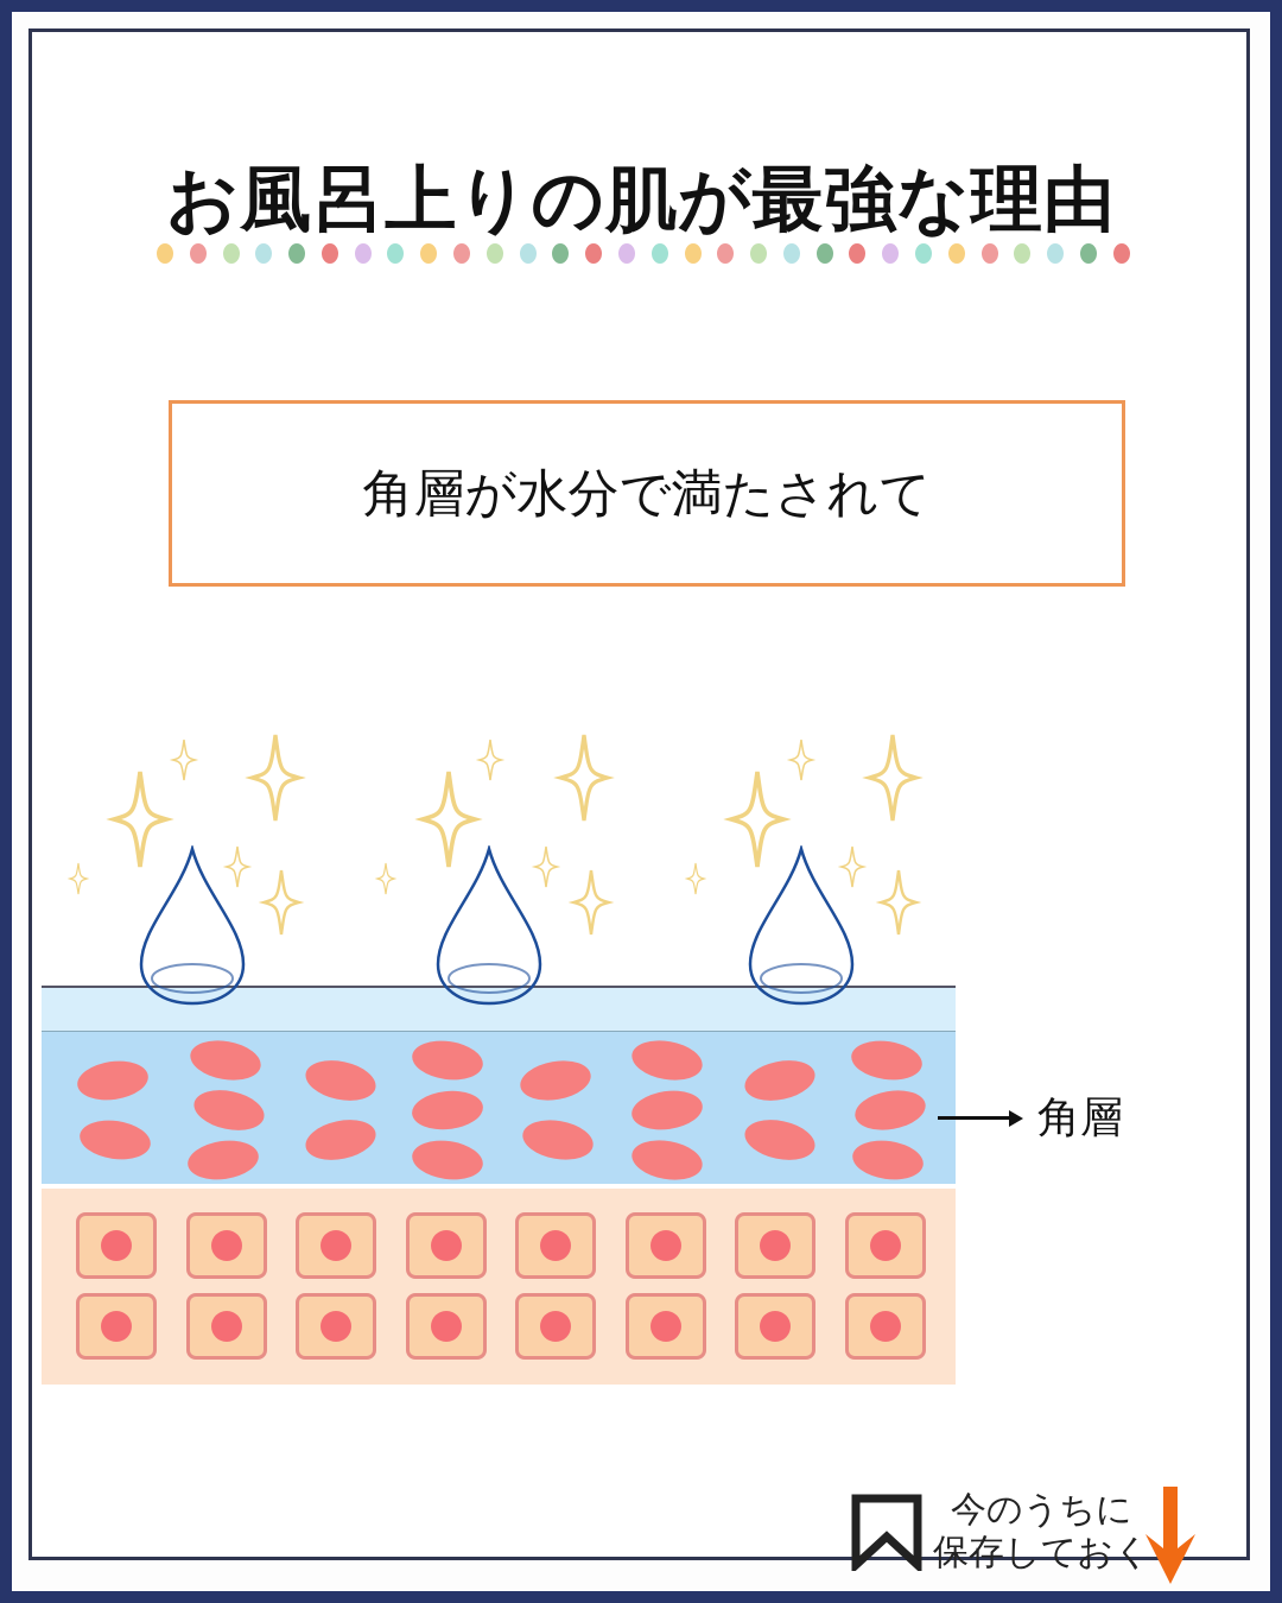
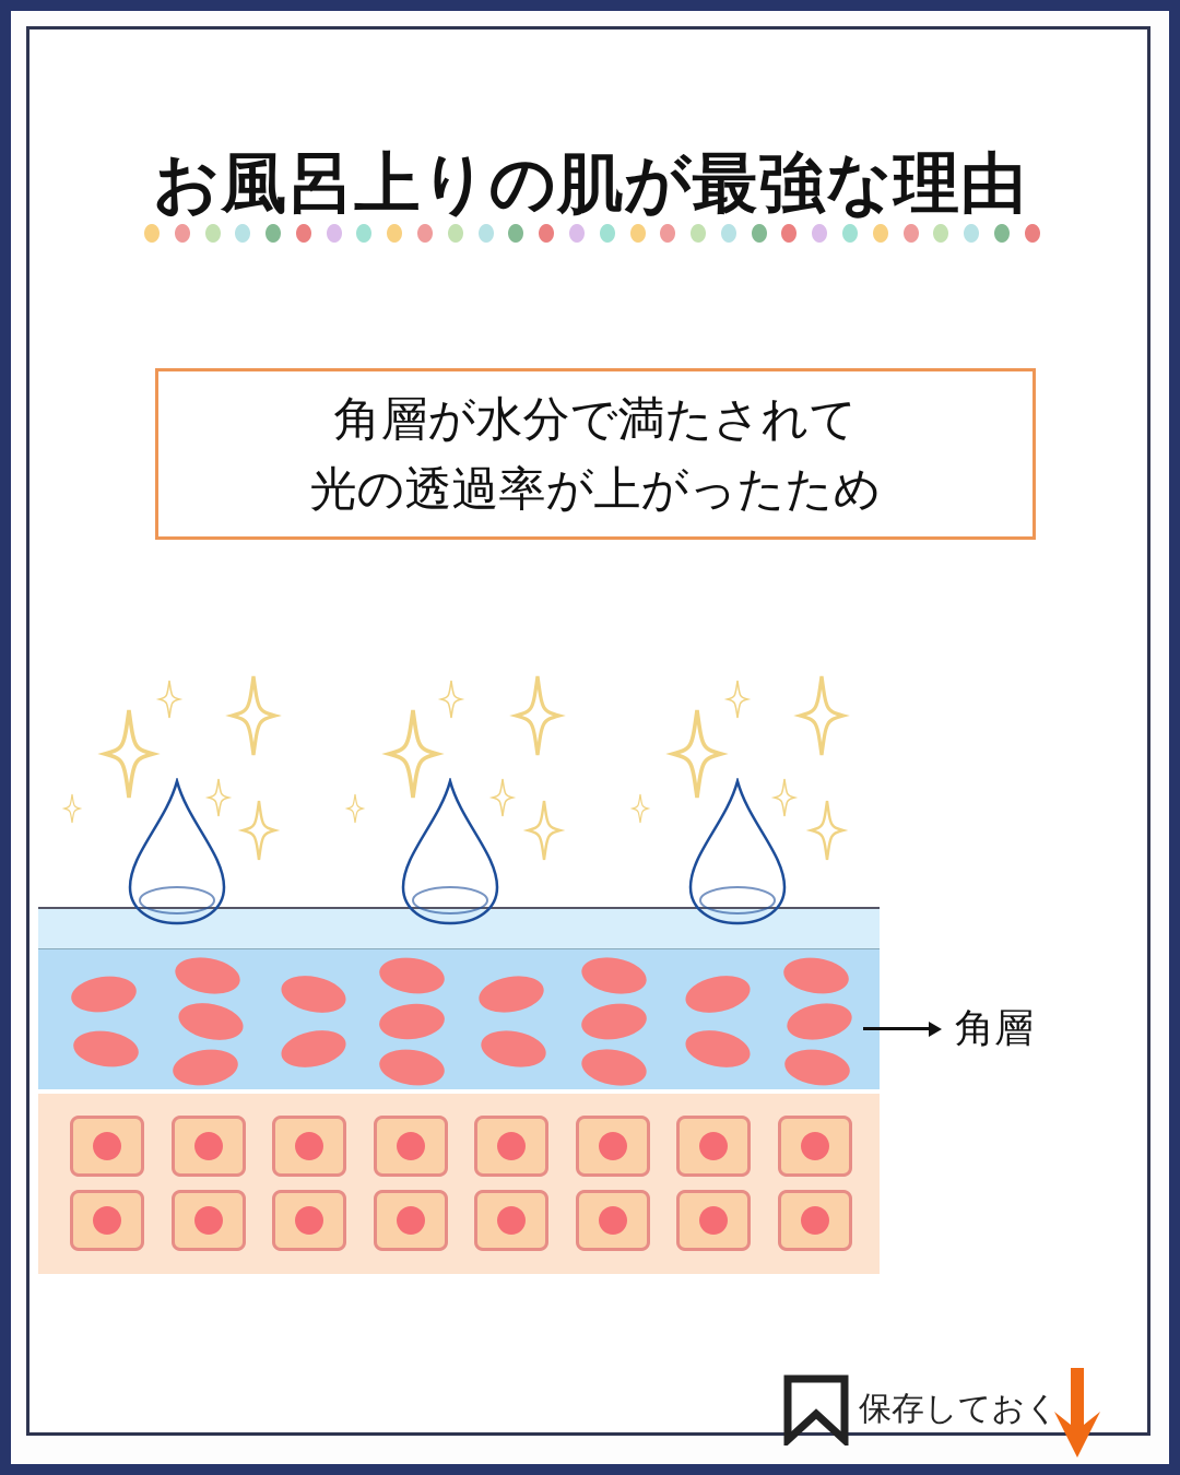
  お風呂上りの肌が最強な理由
  角層が水分で満たされて
+ 光の透過率が上がったため
  角層
- 今のうちに
  保存しておく
